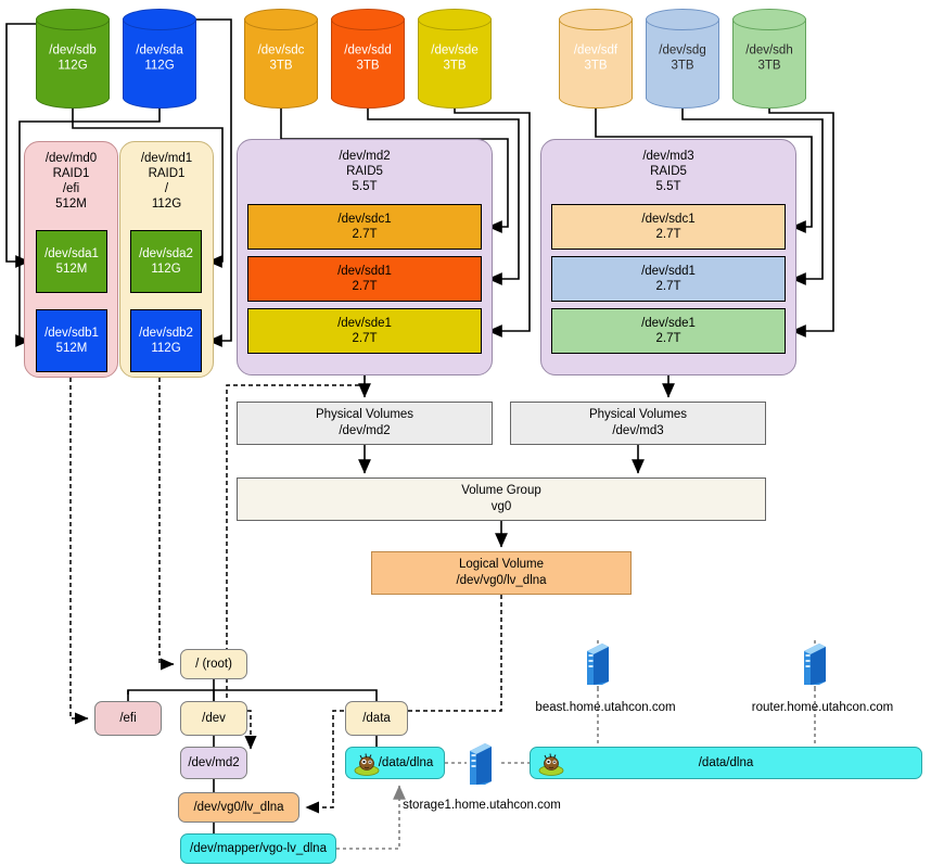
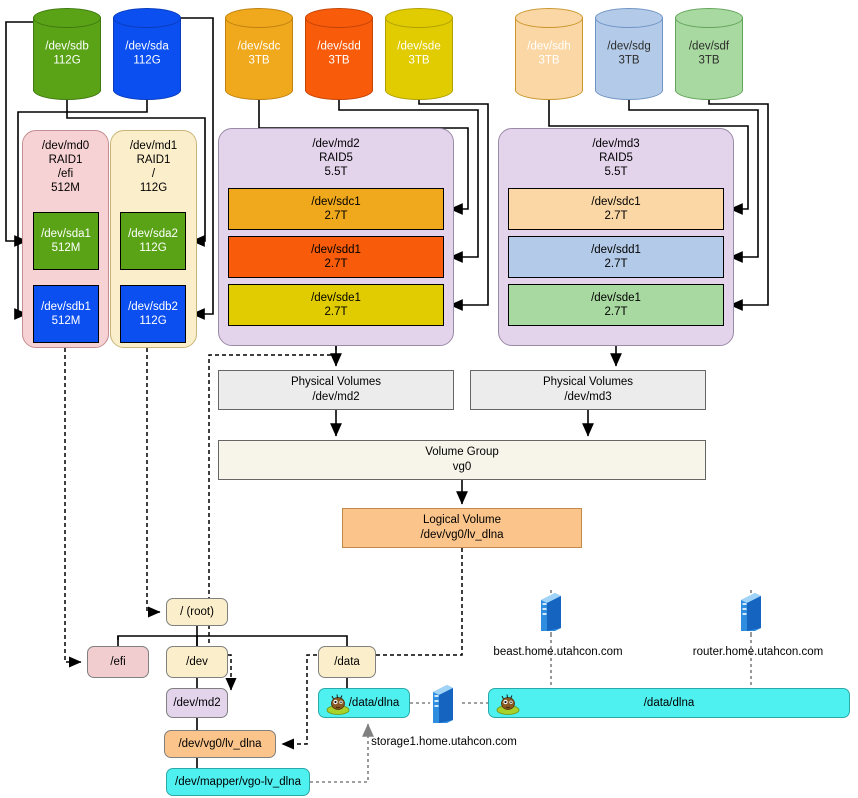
  /dev/sdb
  112G
  /dev/sda
  112G
  /dev/sdc
  3TB
  /dev/sdd
  3TB
  /dev/sde
  3TB
- /dev/sdf
+ /dev/sdh
  3TB
  /dev/sdg
  3TB
- /dev/sdh
+ /dev/sdf
  3TB
  /dev/md0
  RAID1
  /efi
  512M
  /dev/sda1
  512M
  /dev/sdb1
  512M
  /dev/md1
  RAID1
  /
  112G
  /dev/sda2
  112G
  /dev/sdb2
  112G
  /dev/md2
  RAID5
  5.5T
  /dev/sdc1
  2.7T
  /dev/sdd1
  2.7T
  /dev/sde1
  2.7T
  /dev/md3
  RAID5
  5.5T
  /dev/sdc1
  2.7T
  /dev/sdd1
  2.7T
  /dev/sde1
  2.7T
  Physical Volumes
  /dev/md2
  Physical Volumes
  /dev/md3
  Volume Group
  vg0
  Logical Volume
  /dev/vg0/lv_dlna
  / (root)
  /efi
  /dev
  /data
  /dev/md2
  /dev/vg0/lv_dlna
  /dev/mapper/vgo-lv_dlna
  /data/dlna
  /data/dlna
  storage1.home.utahcon.com
  beast.home.utahcon.com
  router.home.utahcon.com
